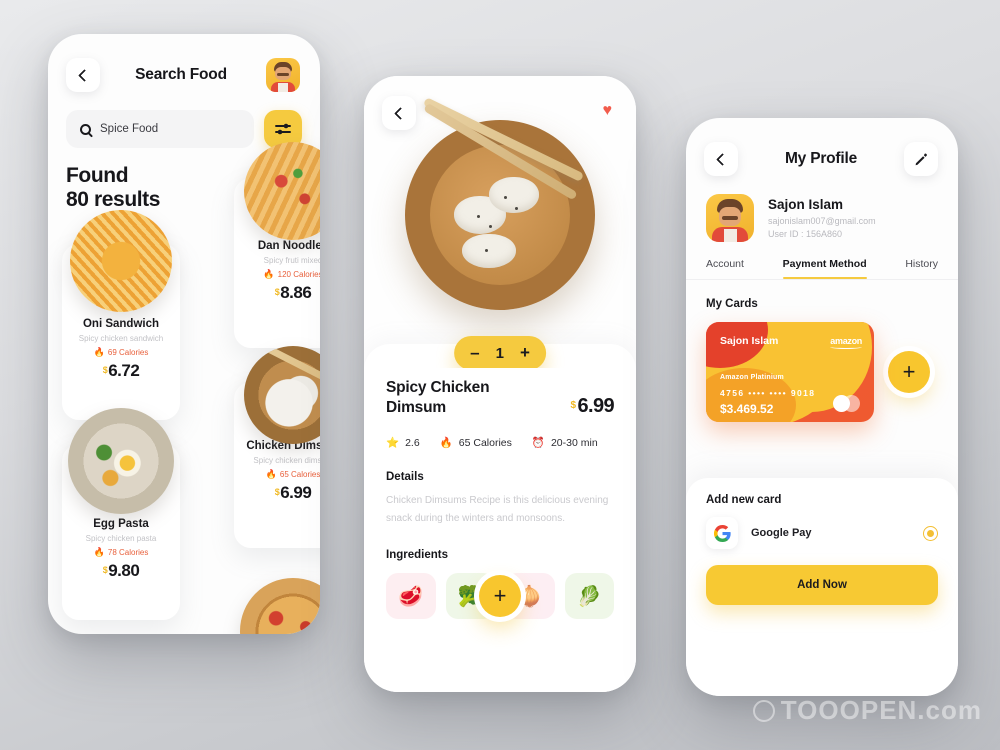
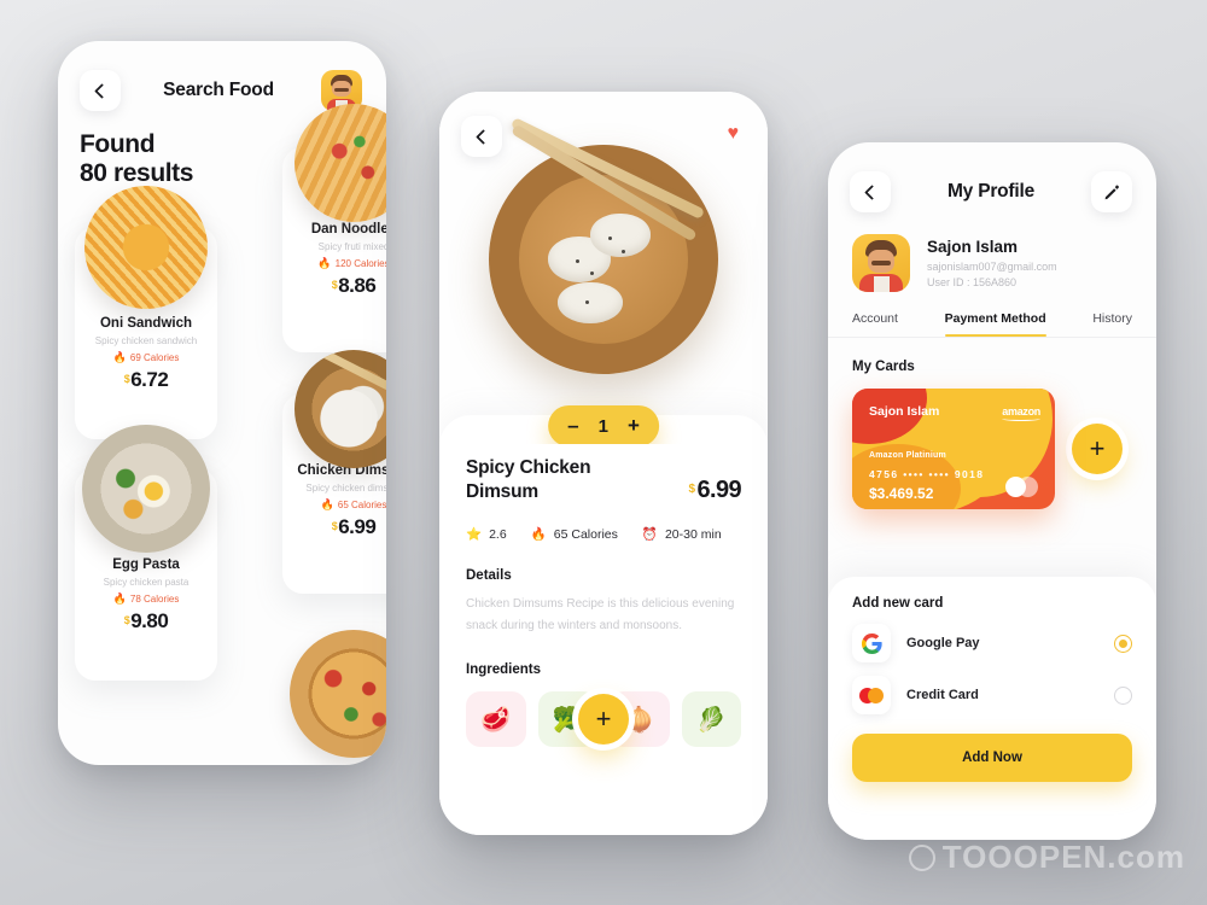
  Search Food
- Spice Food
  Found
  80 results
  Dan Noodle
  Spicy fruti mixe
  🔥
  120 Calorie
  $8.86
  Oni Sandwich
  Spicy chicken sandwich
  🔥
  69 Calories
  $6.72
  Chicken Dims
  Spicy chicken dims
  🔥
  65 Calories
  $6.99
  Egg Pasta
  Spicy chicken pasta
  🔥
  78 Calories
  $9.80
  ♥
  –
  1
  +
  Spicy Chicken Dimsum
  $ 6.99
  ⭐
  2.6
  🔥
  65 Calories
  ⏰
  20-30 min
  Details
  Chicken Dimsums Recipe is this delicious evening snack during the winters and monsoons.
  Ingredients
  🥩
  🥦
  🧅
  🥬
  +
  My Profile
  Sajon Islam
  sajonislam007@gmail.com
  User ID : 156A860
  Account
  Payment Method
  History
  My Cards
  Sajon Islam
  amazon
  4756 •••• •••• 9018
  $3.469.52
  +
  Add new card
  Google Pay
+ Credit Card
  Add Now
  TOOOPEN.com
